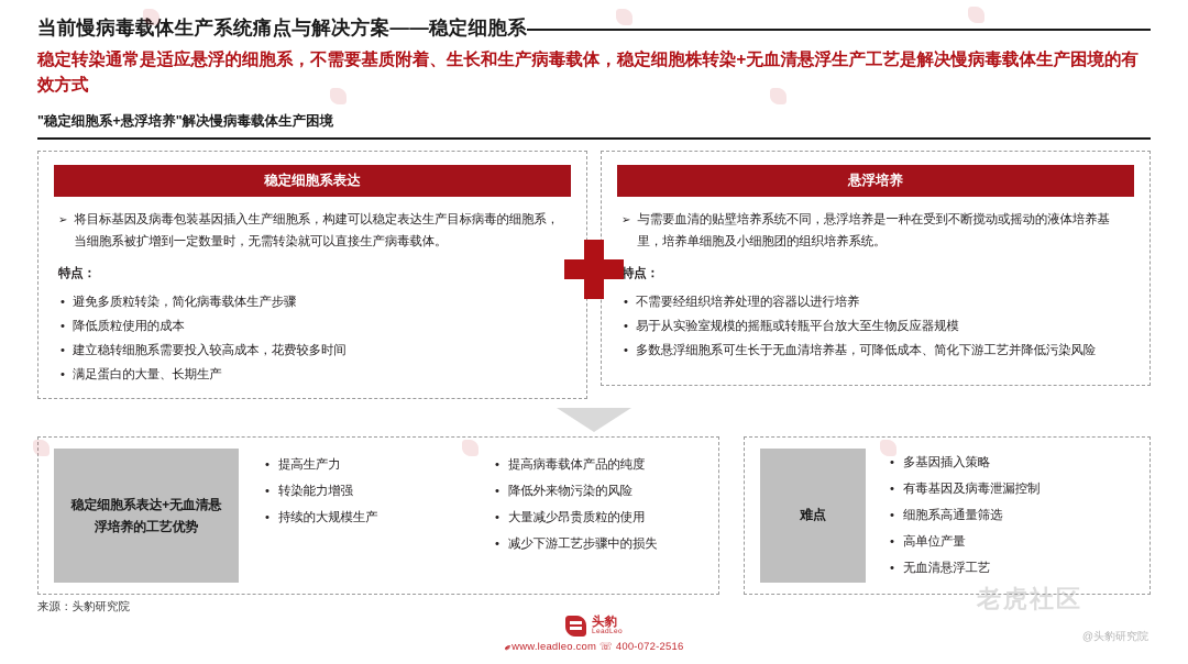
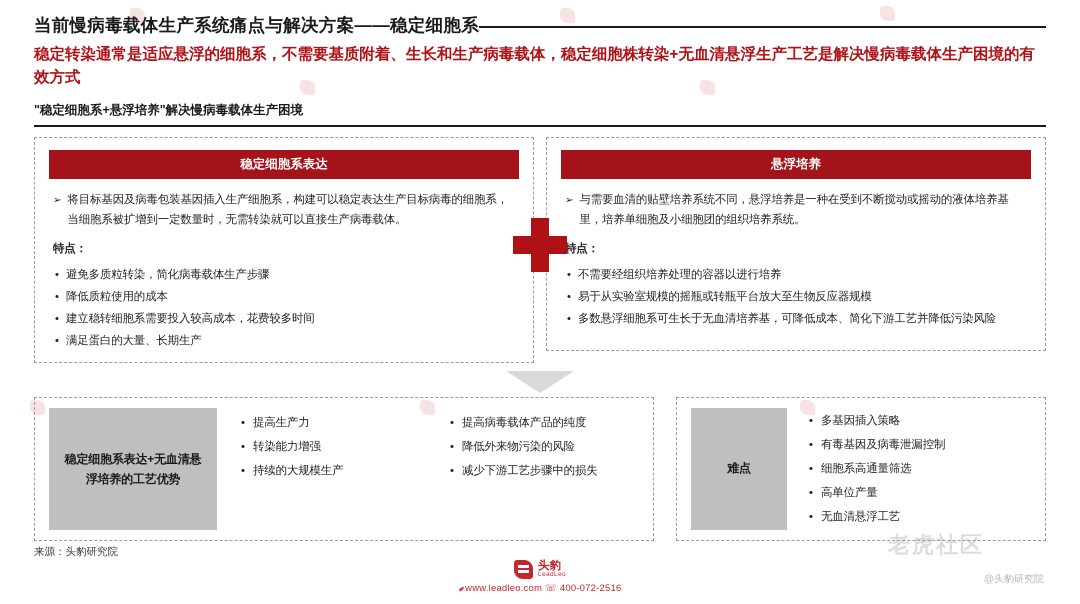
  当前慢病毒载体生产系统痛点与解决方案——稳定细胞系
  稳定转染通常是适应悬浮的细胞系，不需要基质附着、生长和生产病毒载体，稳定细胞株转染+无血清悬浮生产工艺是解决慢病毒载体生产困境的有效方式
  "稳定细胞系+悬浮培养"解决慢病毒载体生产困境
  稳定细胞系表达
  ➢
  将目标基因及病毒包装基因插入生产细胞系，构建可以稳定表达生产目标病毒的细胞系，当细胞系被扩增到一定数量时，无需转染就可以直接生产病毒载体。
  特点：
  避免多质粒转染，简化病毒载体生产步骤
  降低质粒使用的成本
  建立稳转细胞系需要投入较高成本，花费较多时间
  满足蛋白的大量、长期生产
  悬浮培养
  ➢
  与需要血清的贴壁培养系统不同，悬浮培养是一种在受到不断搅动或摇动的液体培养基里，培养单细胞及小细胞团的组织培养系统。
  特点：
  不需要经组织培养处理的容器以进行培养
  易于从实验室规模的摇瓶或转瓶平台放大至生物反应器规模
  多数悬浮细胞系可生长于无血清培养基，可降低成本、简化下游工艺并降低污染风险
  稳定细胞系表达+无血清悬浮培养的工艺优势
  提高生产力
  转染能力增强
  持续的大规模生产
  提高病毒载体产品的纯度
  降低外来物污染的风险
- 大量减少昂贵质粒的使用
  减少下游工艺步骤中的损失
  难点
  多基因插入策略
  有毒基因及病毒泄漏控制
  细胞系高通量筛选
  高单位产量
  无血清悬浮工艺
  来源：头豹研究院
  头豹
  ℯ www.leadleo.com ☏ 400-072-2516
  老虎社区
  @头豹研究院
